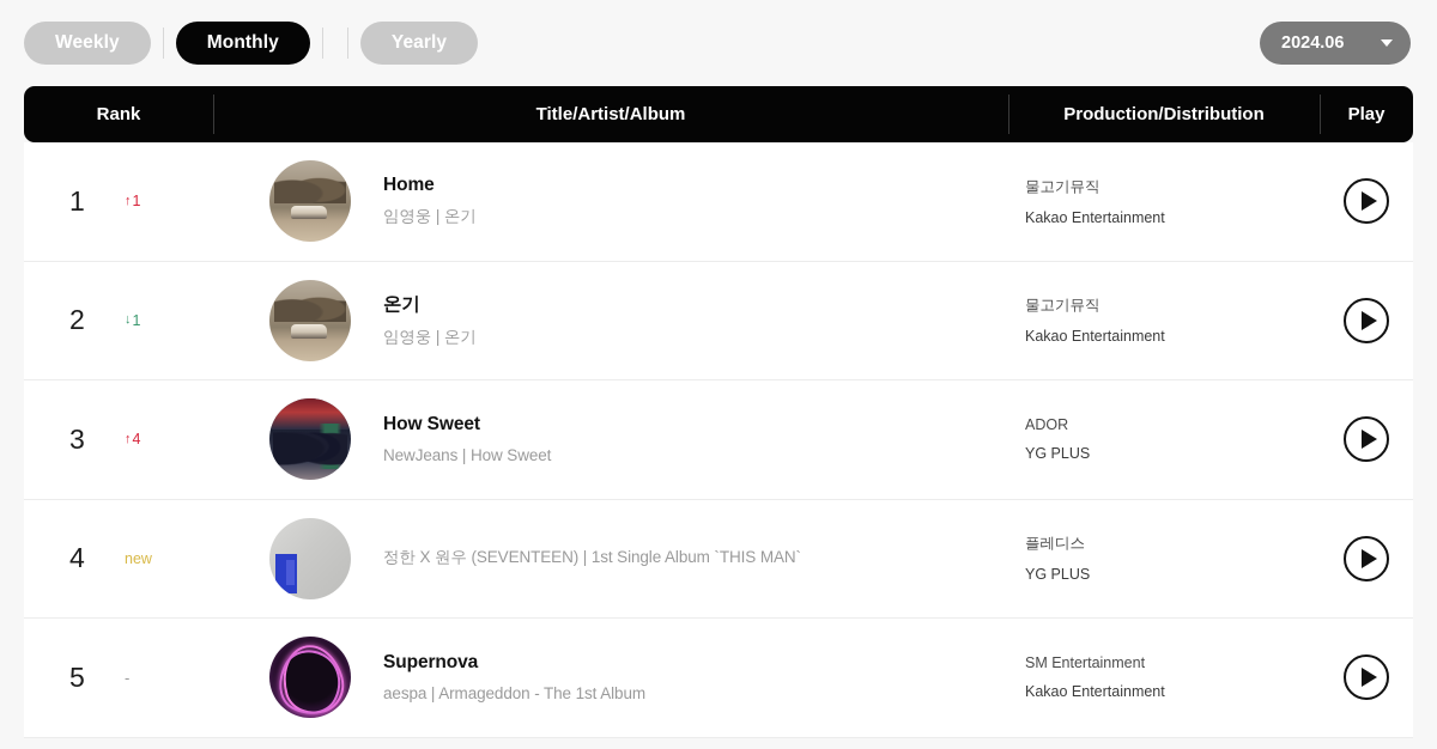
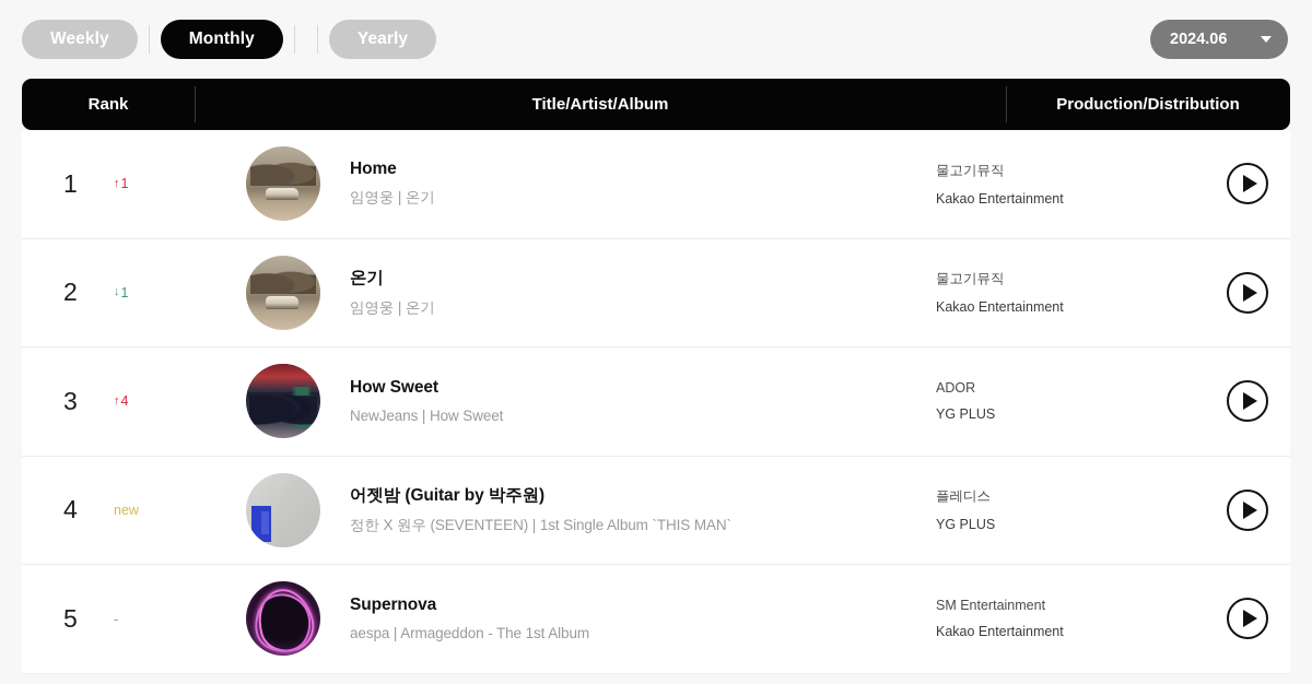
  Weekly
  Monthly
  Yearly
  2024.06
  Rank
  Title/Artist/Album
  Production/Distribution
- Play
  1
  ↑
  1
  Home
  임영웅 | 온기
  물고기뮤직
  Kakao Entertainment
  2
  ↓
  1
  온기
  임영웅 | 온기
  물고기뮤직
  Kakao Entertainment
  3
  ↑
  4
  How Sweet
  NewJeans | How Sweet
  ADOR
  YG PLUS
  4
  new
+ 어젯밤 (Guitar by 박주원)
  정한 X 원우 (SEVENTEEN) | 1st Single Album `THIS MAN`
  플레디스
  YG PLUS
  5
  -
  Supernova
  aespa | Armageddon - The 1st Album
  SM Entertainment
  Kakao Entertainment
